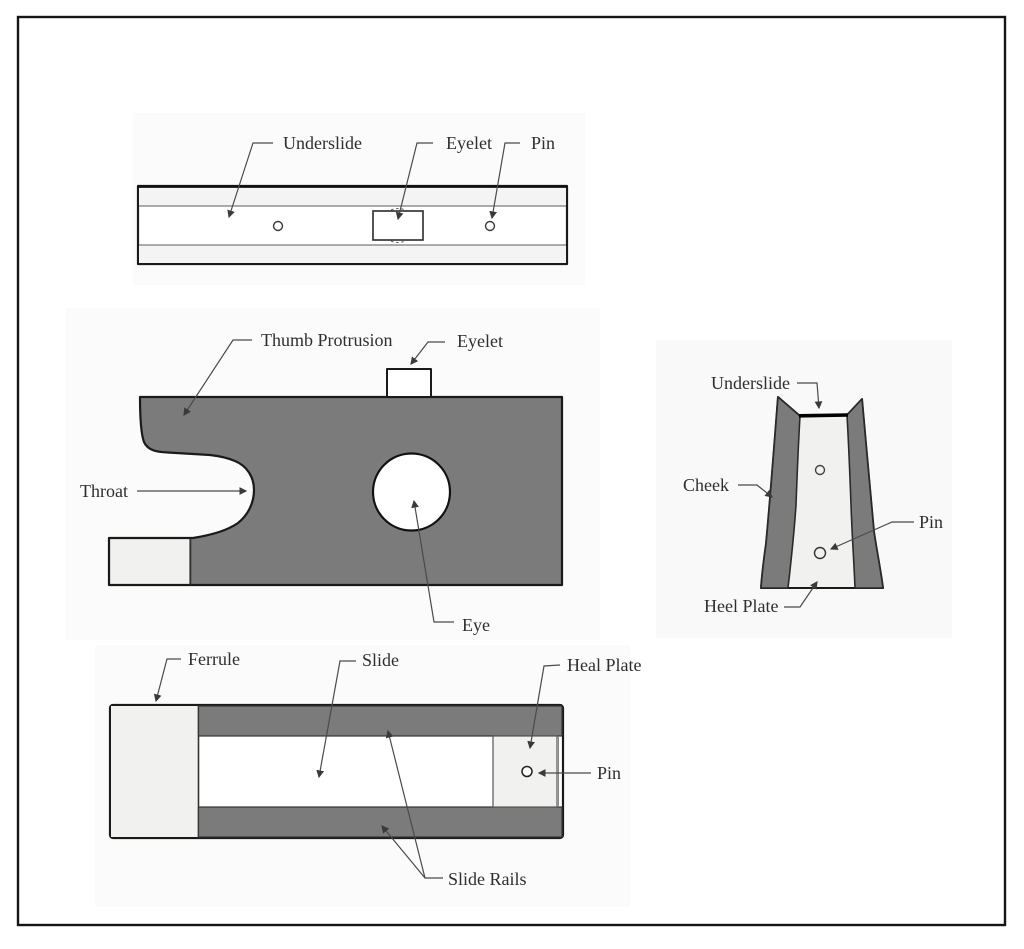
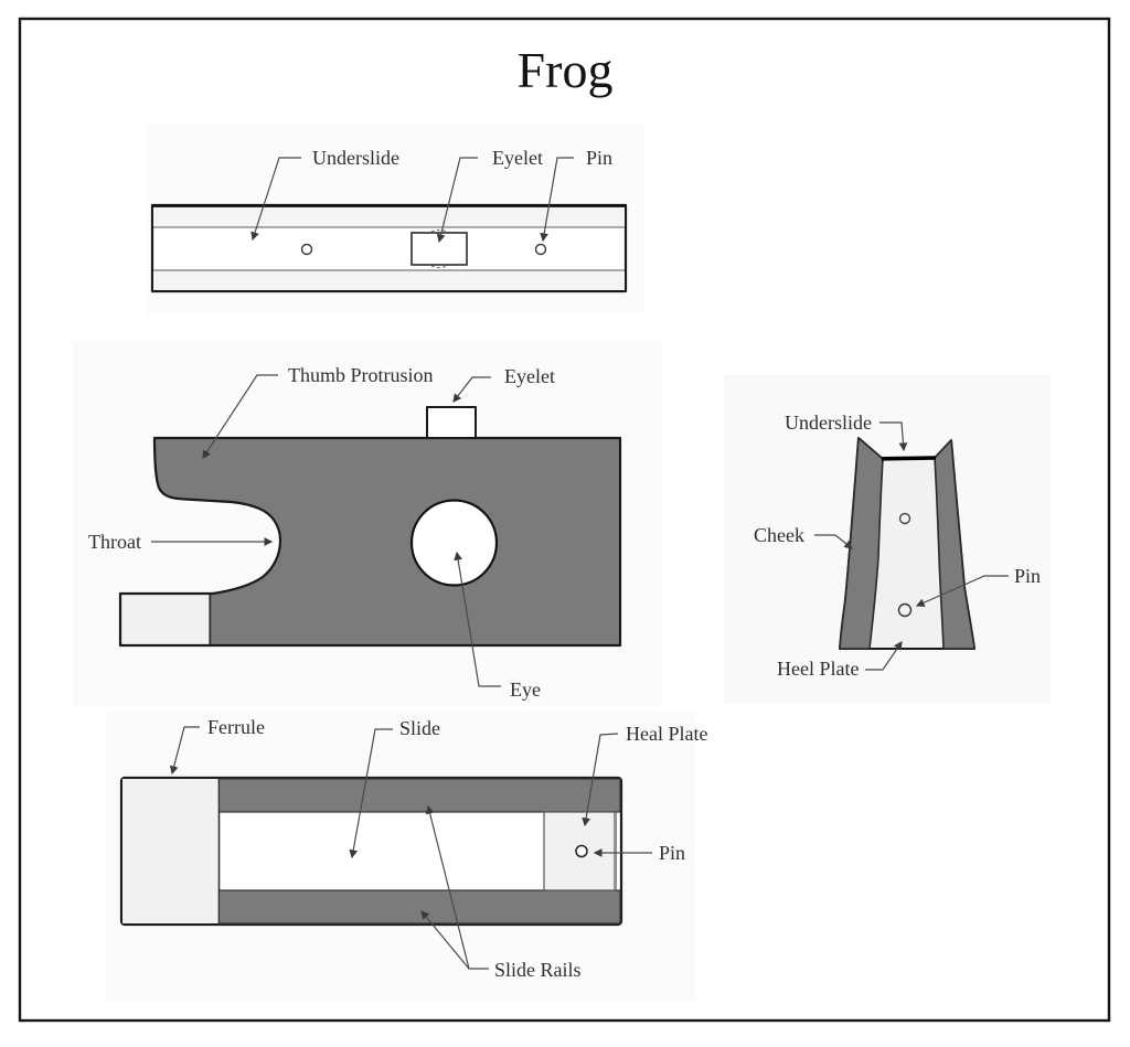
+ Frog
  Underslide
  Eyelet
  Pin
  Thumb Protrusion
  Eyelet
  Throat
  Eye
  Underslide
  Cheek
  Pin
  Heel Plate
  Ferrule
  Slide
  Heal Plate
  Pin
  Slide Rails
